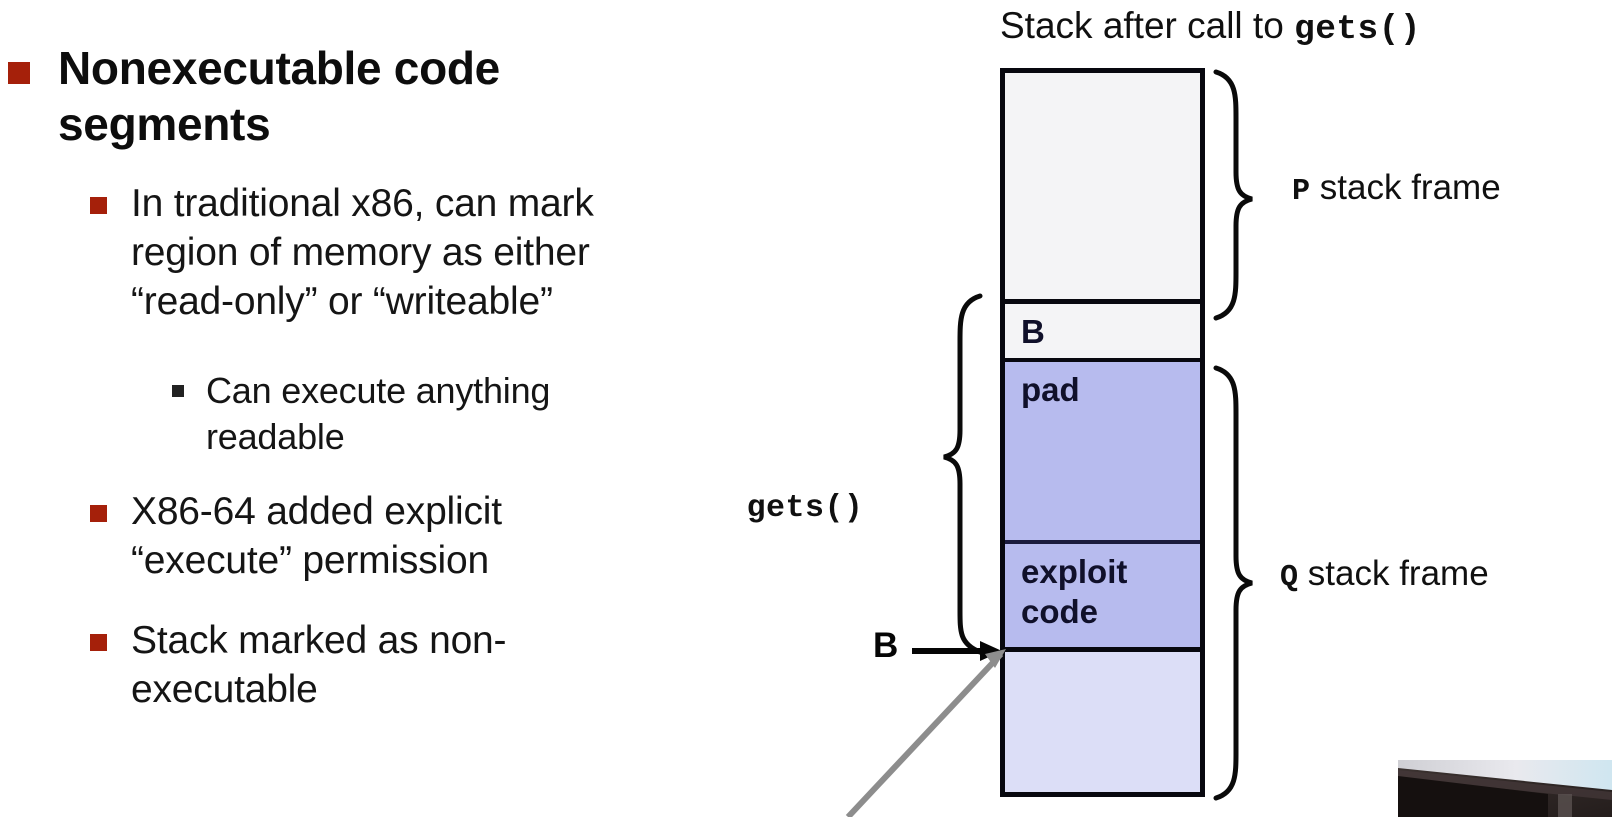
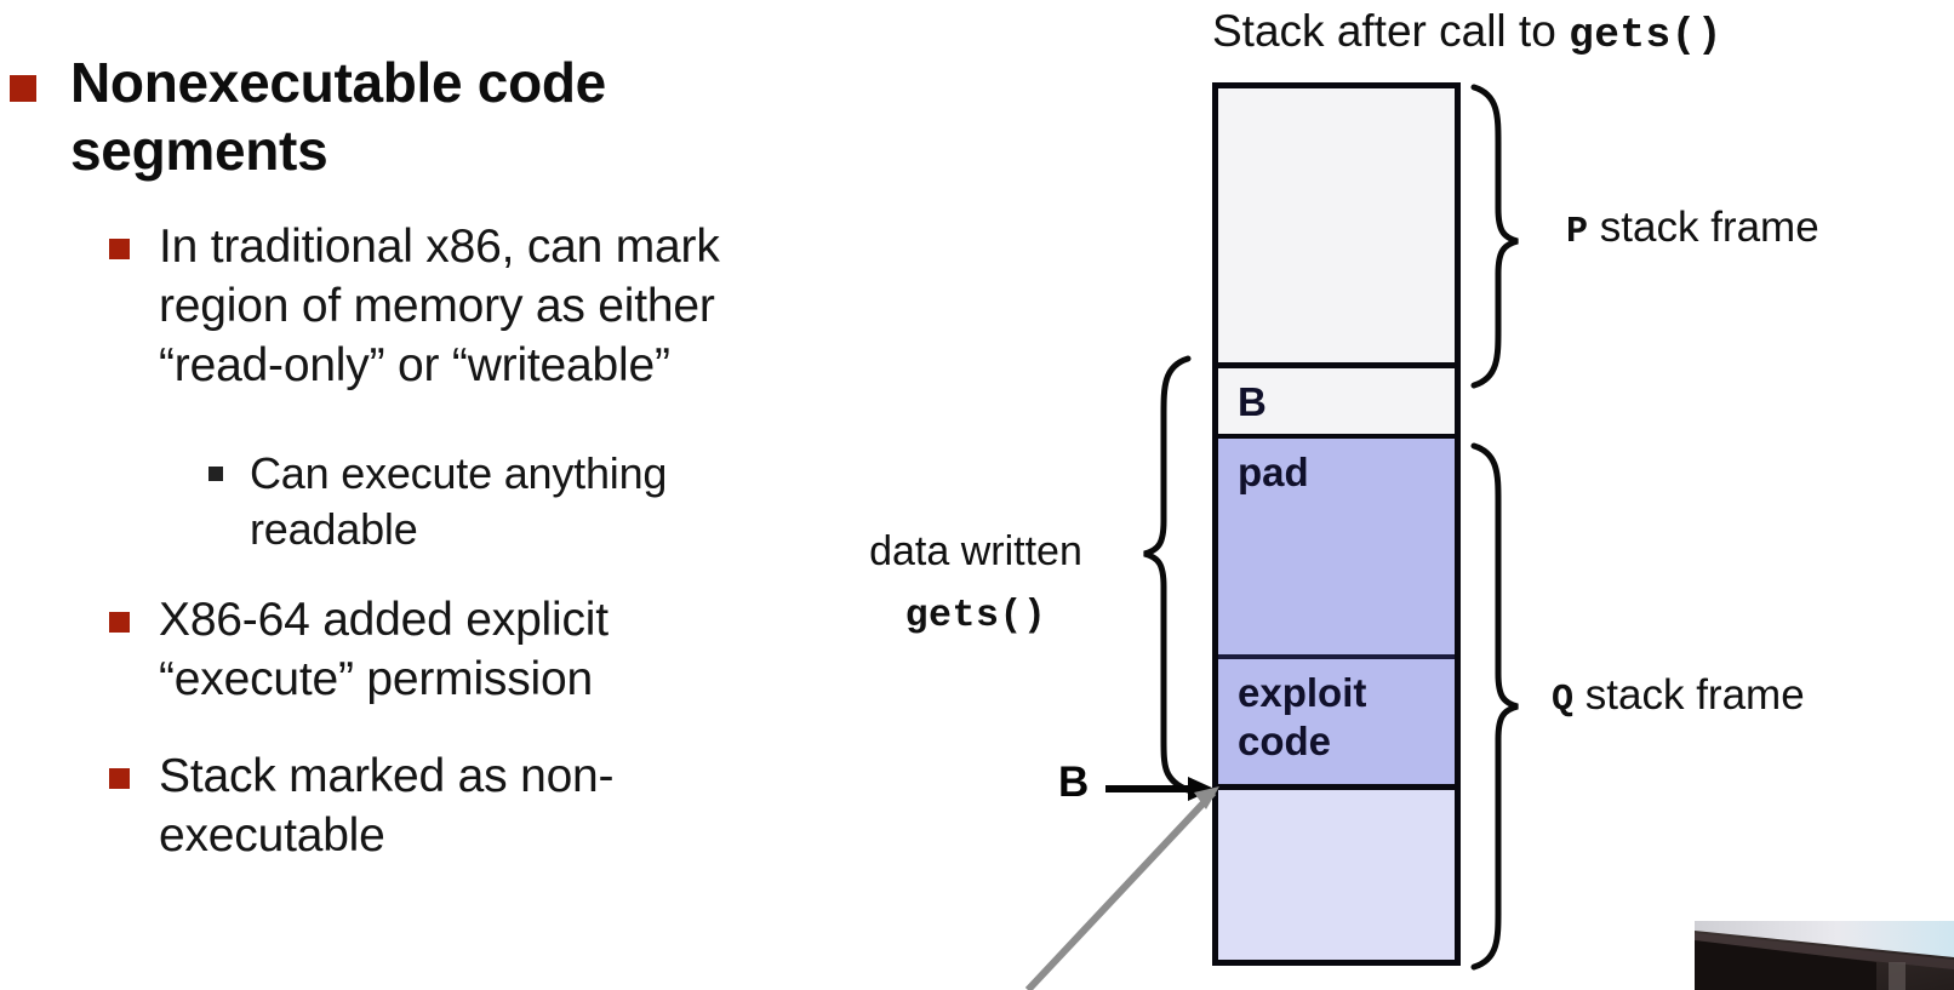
  Nonexecutable code
  segments
  In traditional x86, can mark
  region of memory as either
  “read-only” or “writeable”
  Can execute anything
  readable
  X86-64 added explicit
  “execute” permission
  Stack marked as non-
  executable
  Stack after call to gets()
  B
  pad
  exploit
  code
  P stack frame
  Q stack frame
+ data written
  gets()
  B
